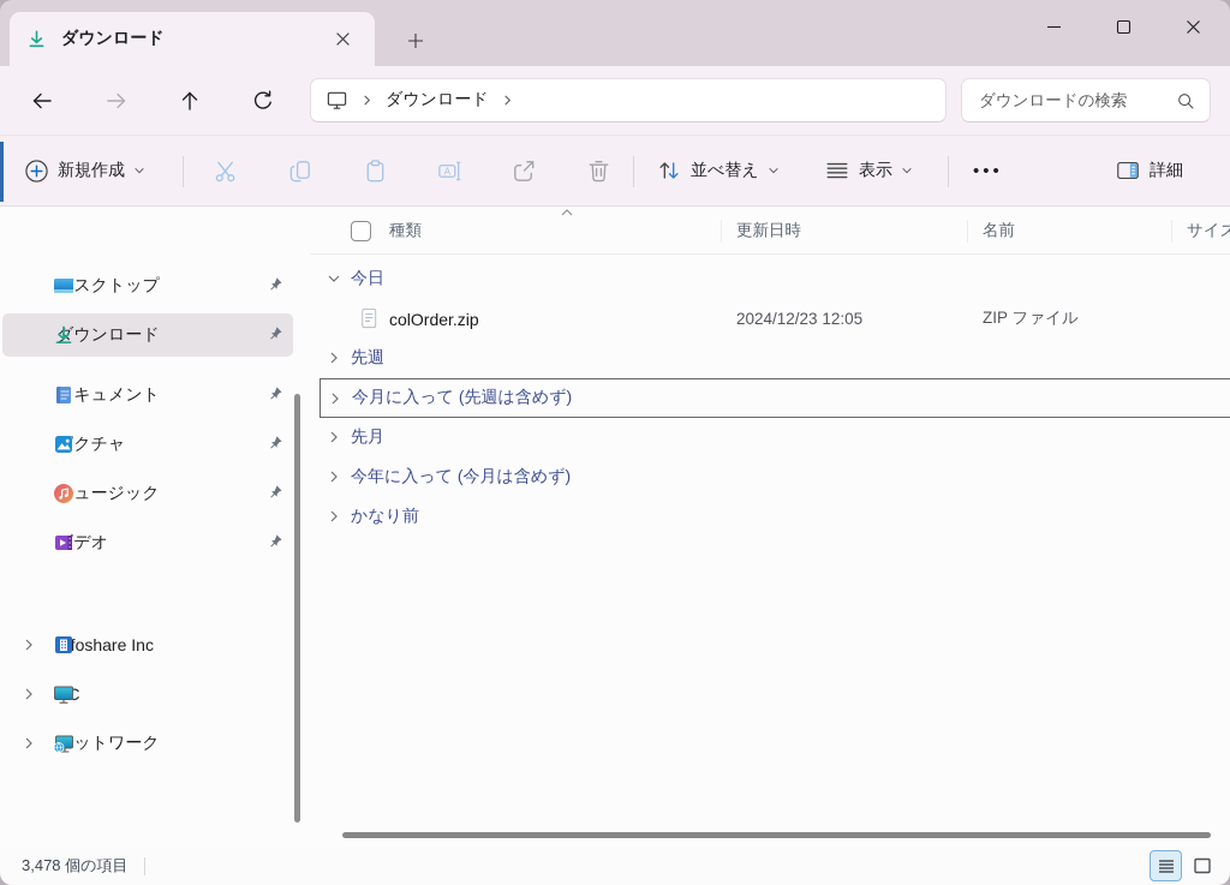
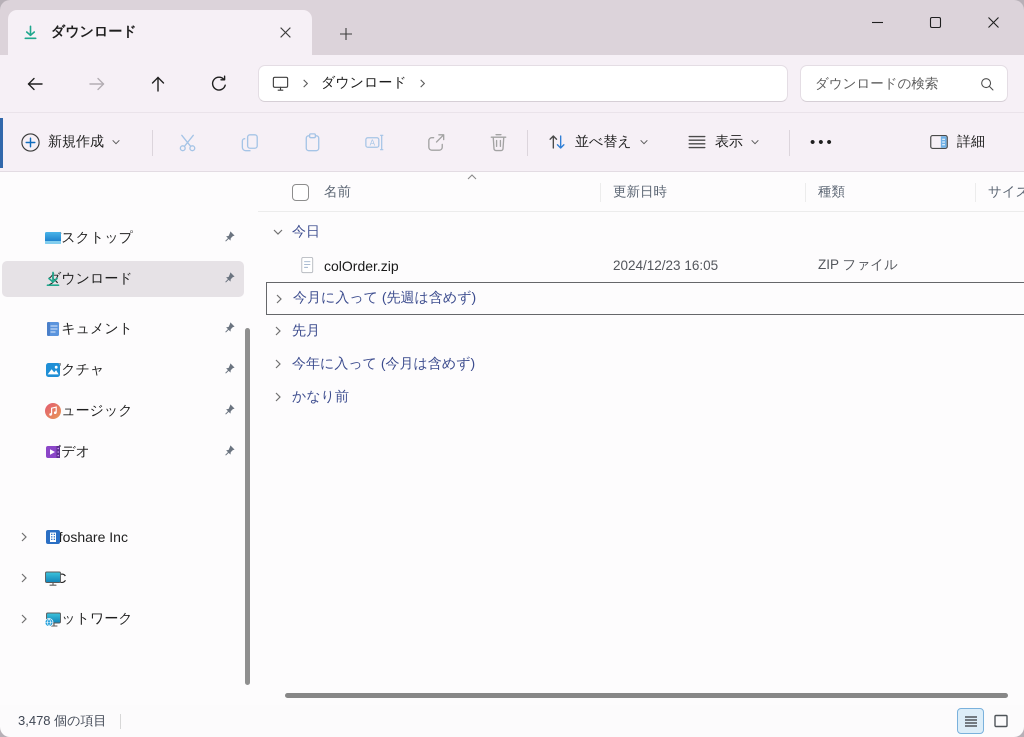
  ダウンロード
  ダウンロード
  ダウンロードの検索
  新規作成
  A
  並べ替え
  表示
  •••
  詳細
  スクトップ
  ダウンロード
  キュメント
  クチャ
  ュージック
  foshare Inc
  ットワーク
- 種類
+ 名前
  更新日時
- 名前
+ 種類
  サイズ
  今日
  colOrder.zip
- 2024/12/23 12:05
+ 2024/12/23 16:05
  ZIP ファイル
- 先週
  今月に入って (先週は含めず)
  先月
  今年に入って (今月は含めず)
  かなり前
  3,478 個の項目
